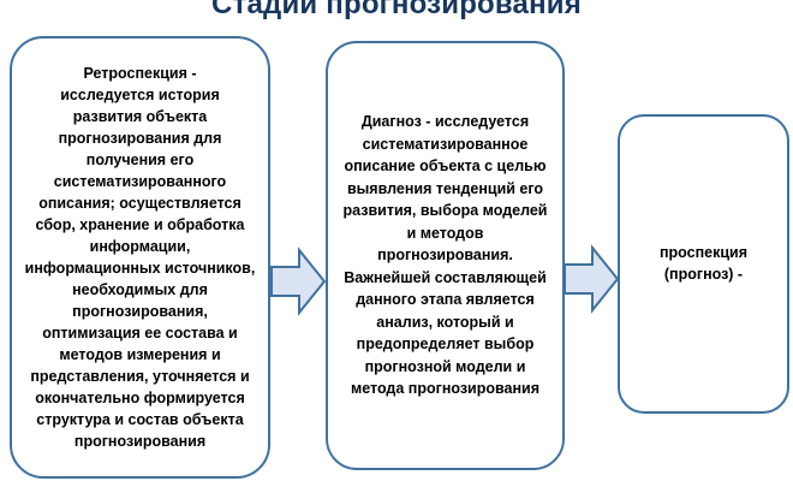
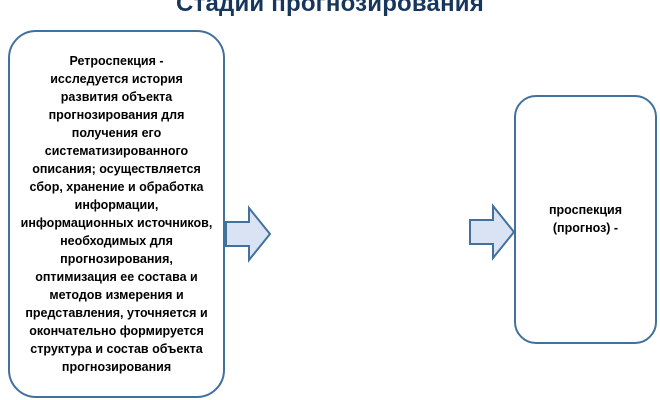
  Стадии прогнозирования
  Ретроспекция -
  исследуется история развития объекта прогнозирования для получения его систематизированного описания; осуществляется сбор, хранение и обработка информации, информационных источников, необходимых для прогнозирования, оптимизация ее состава и методов измерения и представления, уточняется и окончательно формируется структура и состав объекта прогнозирования
- Диагноз - исследуется систематизированное описание объекта с целью выявления тенденций его развития, выбора моделей и методов прогнозирования. Важнейшей составляющей данного этапа является анализ, который и предопределяет выбор прогнозной модели и метода прогнозирования
  проспекция (прогноз) -
